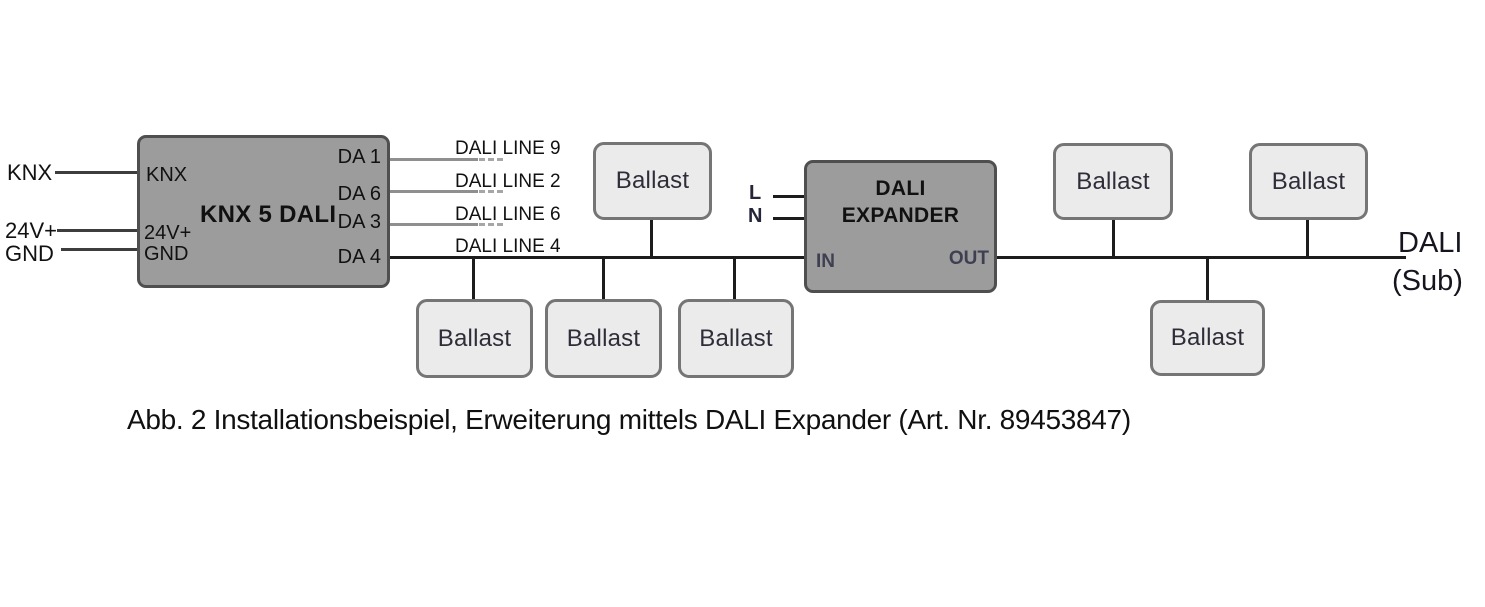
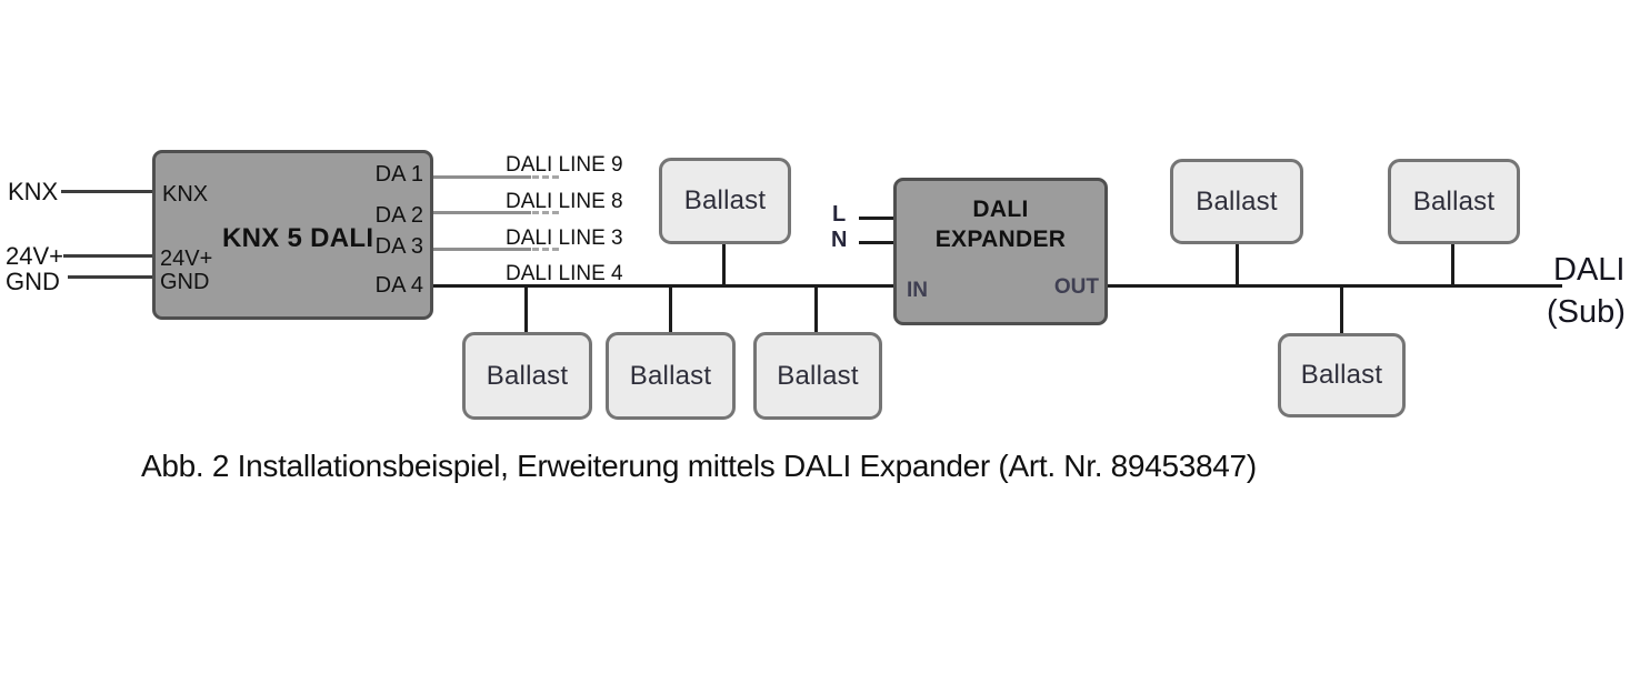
  KNX
  24V+
  GND
  DALI LINE 9
- DALI LINE 2
+ DALI LINE 8
- DALI LINE 6
+ DALI LINE 3
  DALI LINE 4
  KNX
  KNX 5 DALI
  24V+
  GND
  DA 1
- DA 6
+ DA 2
  DA 3
  DA 4
  L
  N
  DALI
  EXPANDER
  IN
  OUT
  Ballast
  Ballast
  Ballast
  Ballast
  Ballast
  Ballast
  Ballast
  DALI
  (Sub)
  Abb. 2 Installationsbeispiel, Erweiterung mittels DALI Expander (Art. Nr. 89453847)
